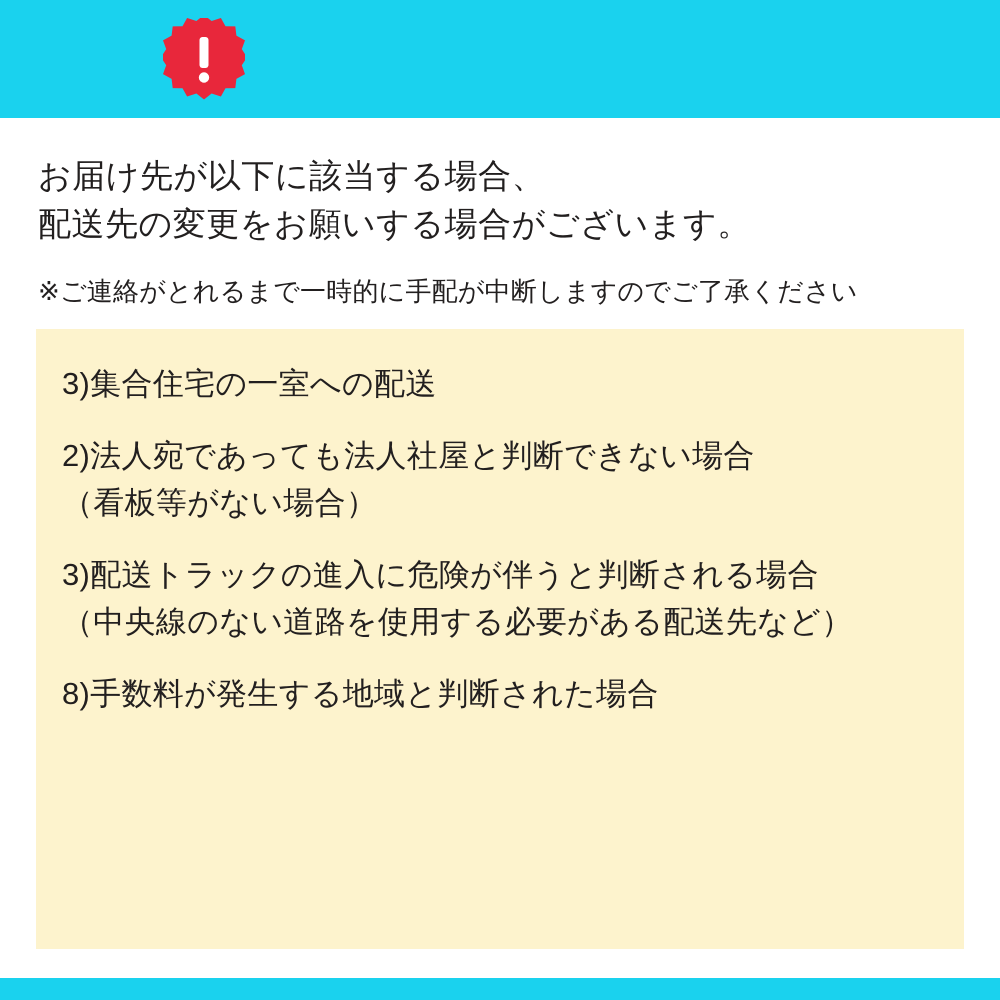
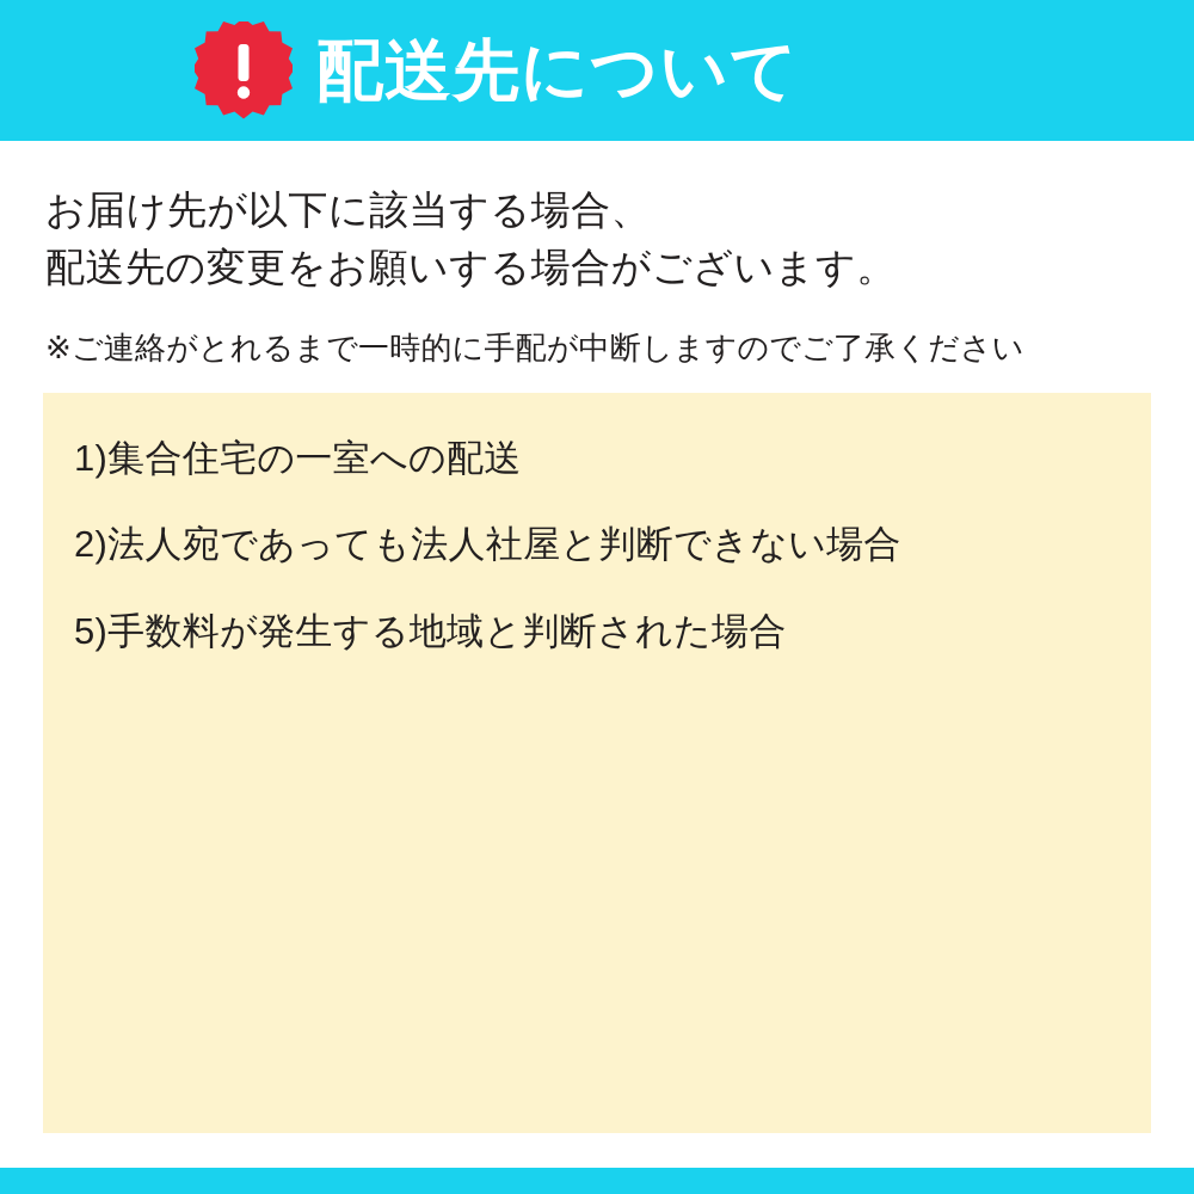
+ 配送先について
  お届け先が以下に該当する場合、
  配送先の変更をお願いする場合がございます。
  ※ご連絡がとれるまで一時的に手配が中断しますのでご了承ください
- 3)集合住宅の一室への配送
+ 1)集合住宅の一室への配送
  2)法人宛であっても法人社屋と判断できない場合
- （看板等がない場合）
- 3)配送トラックの進入に危険が伴うと判断される場合
- （中央線のない道路を使用する必要がある配送先など）
- 8)手数料が発生する地域と判断された場合
+ 5)手数料が発生する地域と判断された場合
